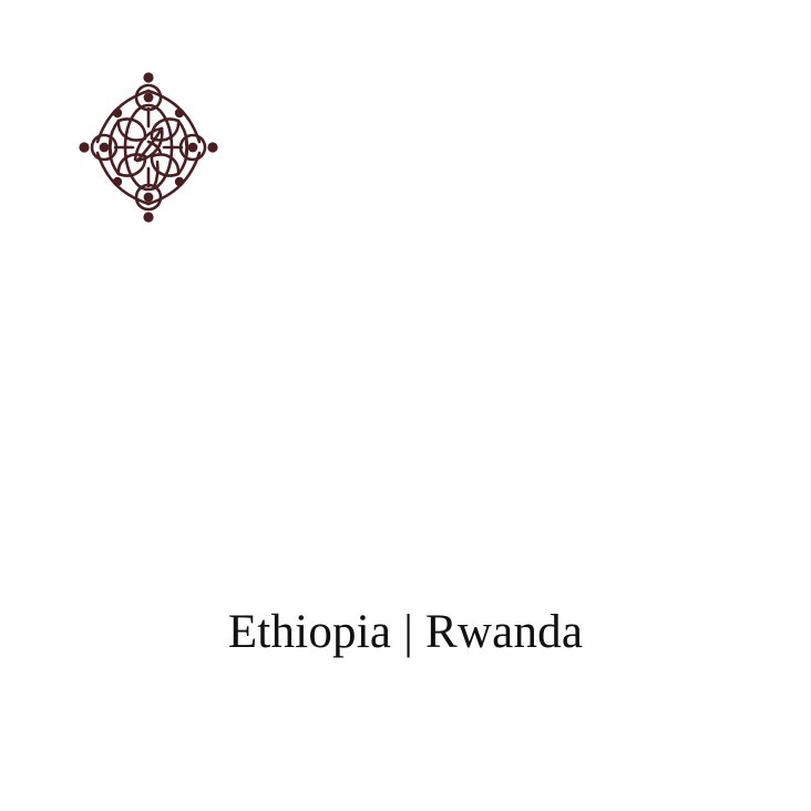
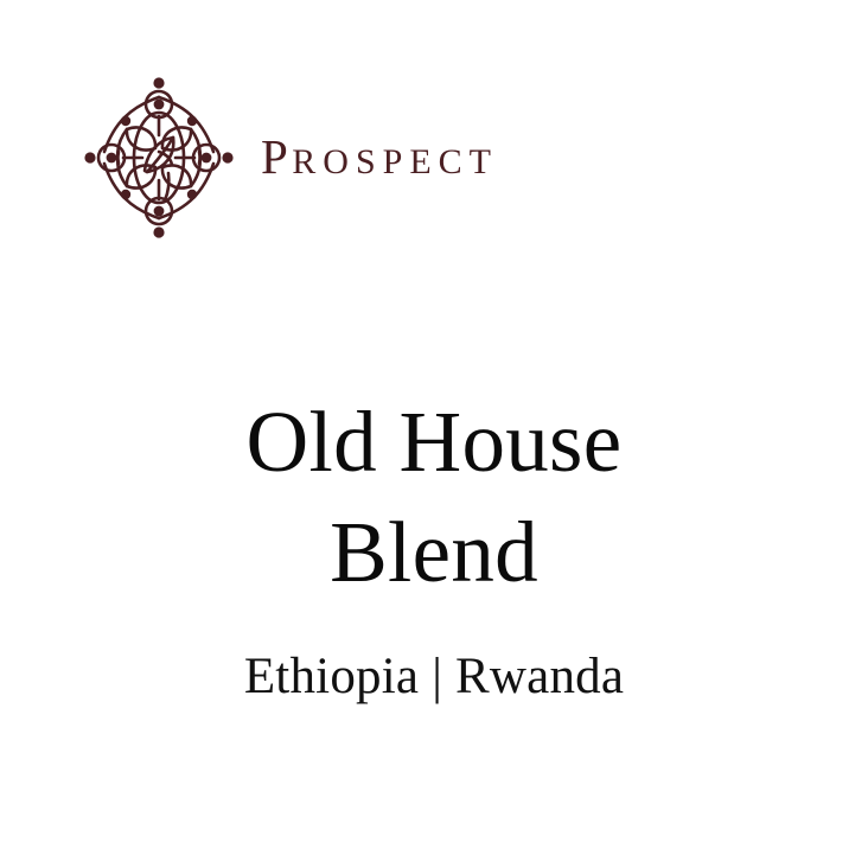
+ PROSPECT
+ Old House
+ Blend
  Ethiopia | Rwanda
